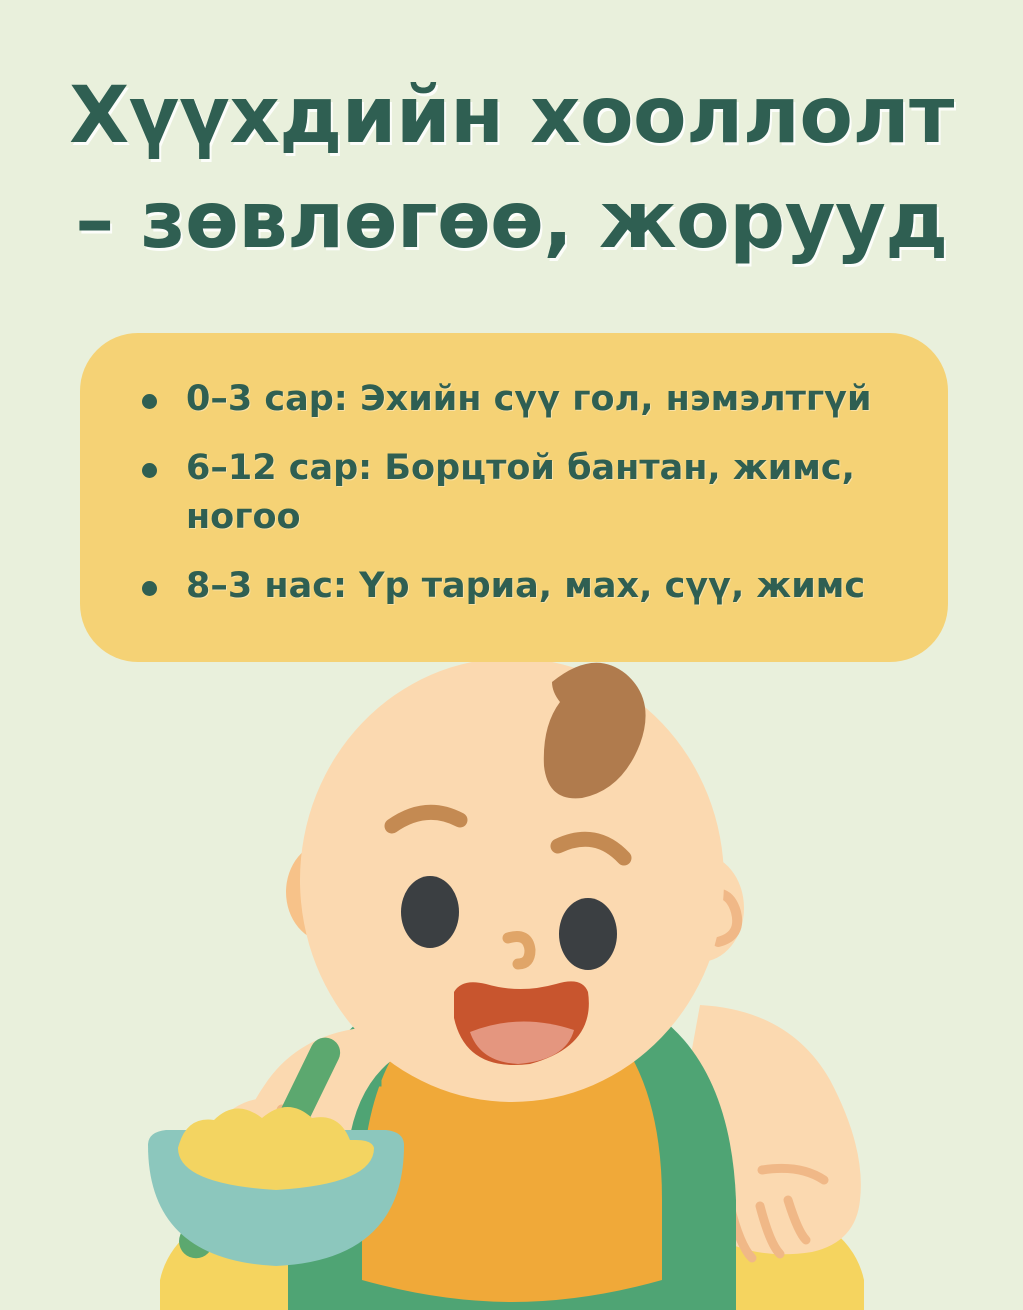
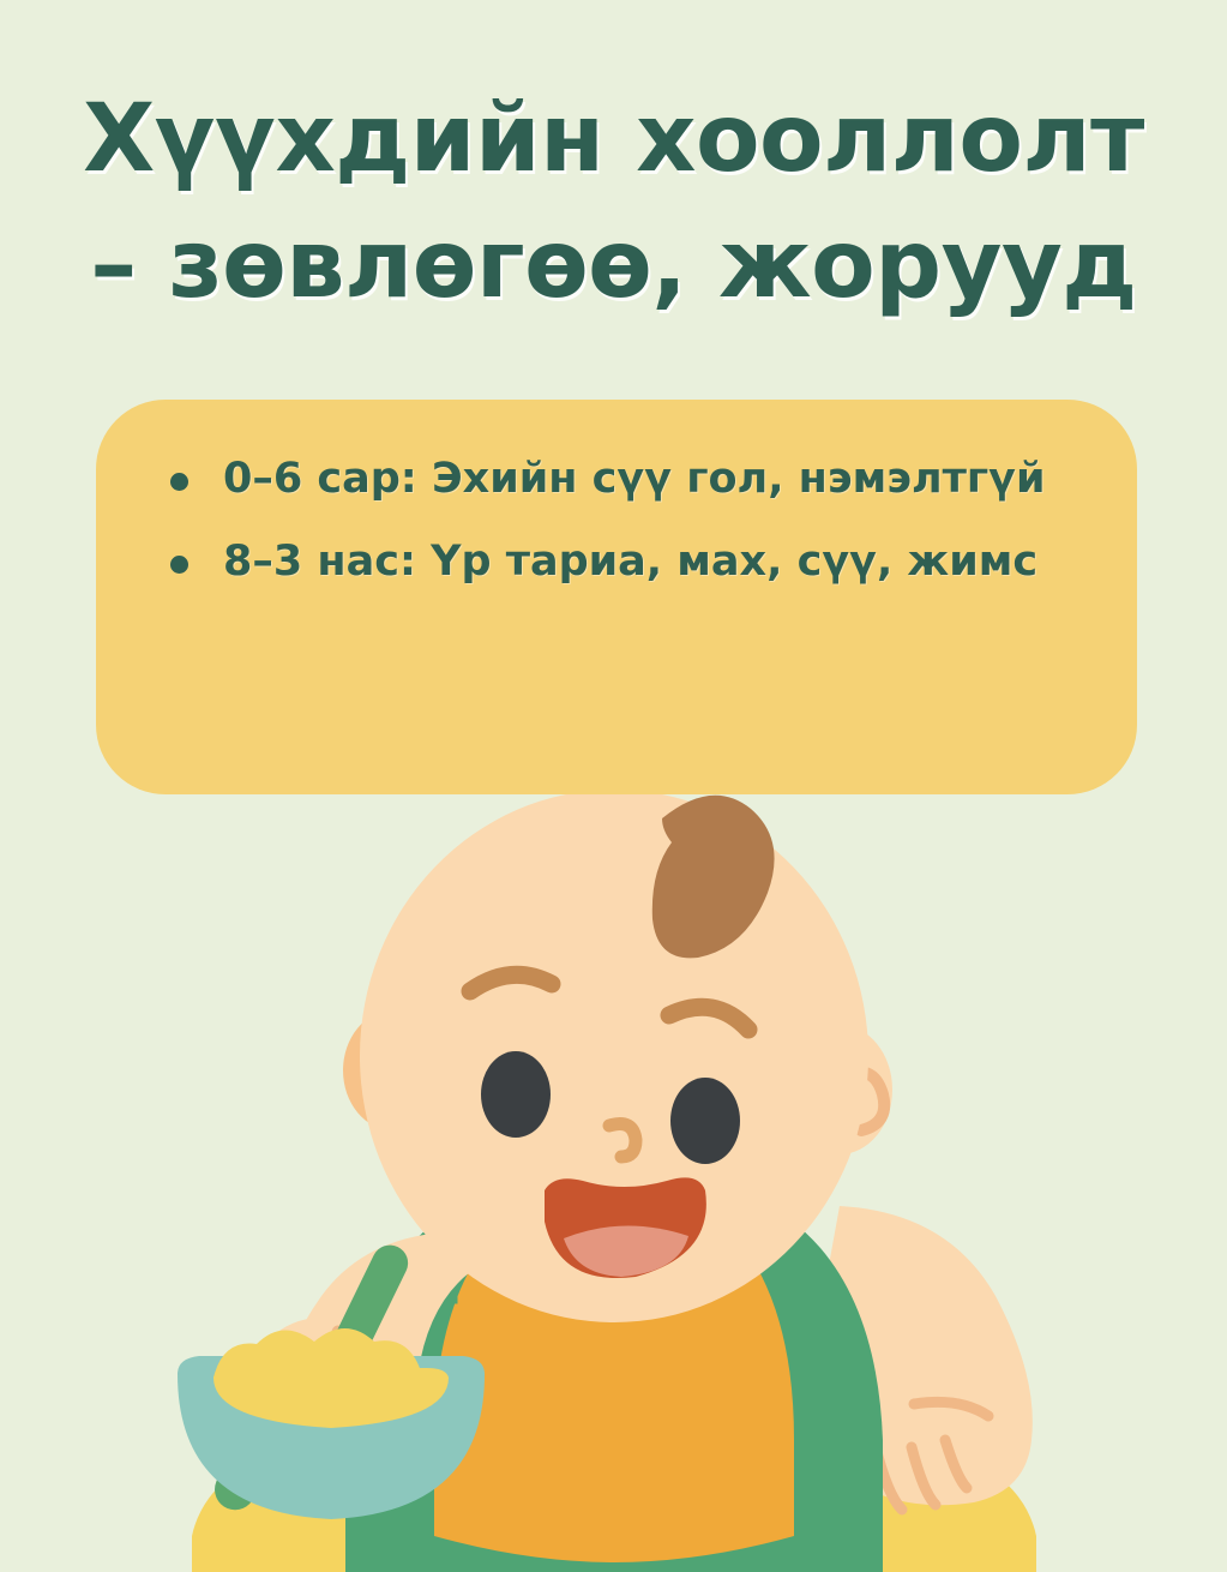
  Хүүхдийн хооллолт
  – зөвлөгөө, жорууд
- 0–3 сар: Эхийн сүү гол, нэмэлтгүй
+ 0–6 сар: Эхийн сүү гол, нэмэлтгүй
- 6–12 сар: Борцтой бантан, жимс, ногоо
  8–3 нас: Үр тариа, мах, сүү, жимс
